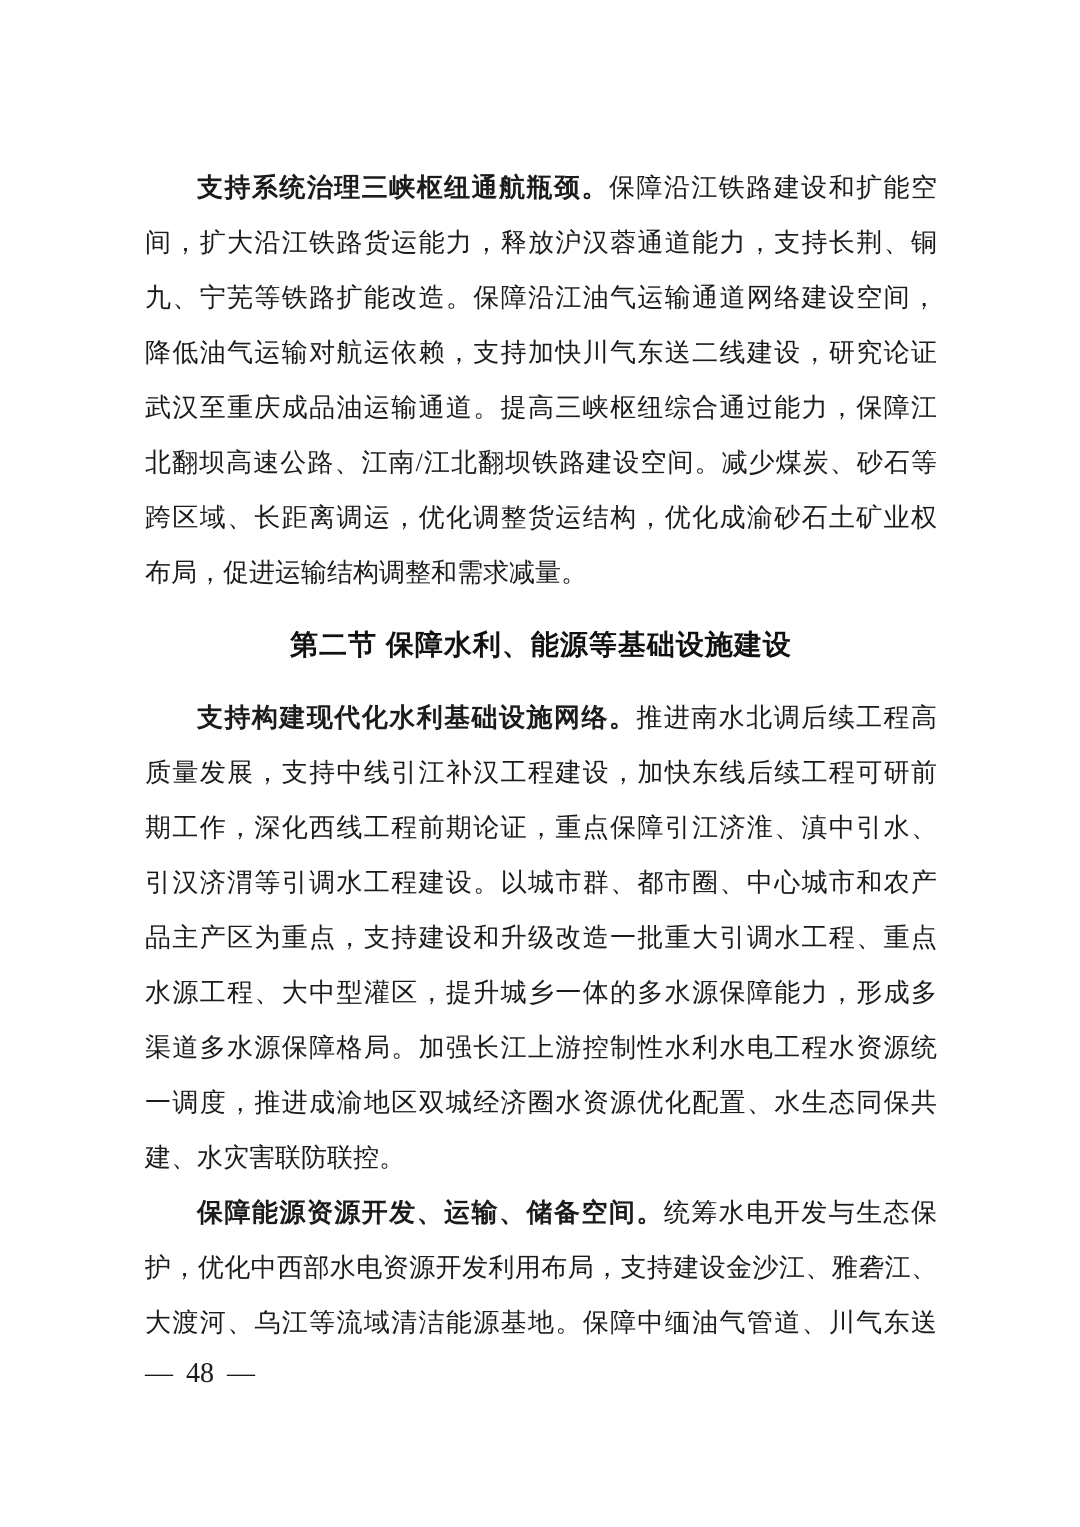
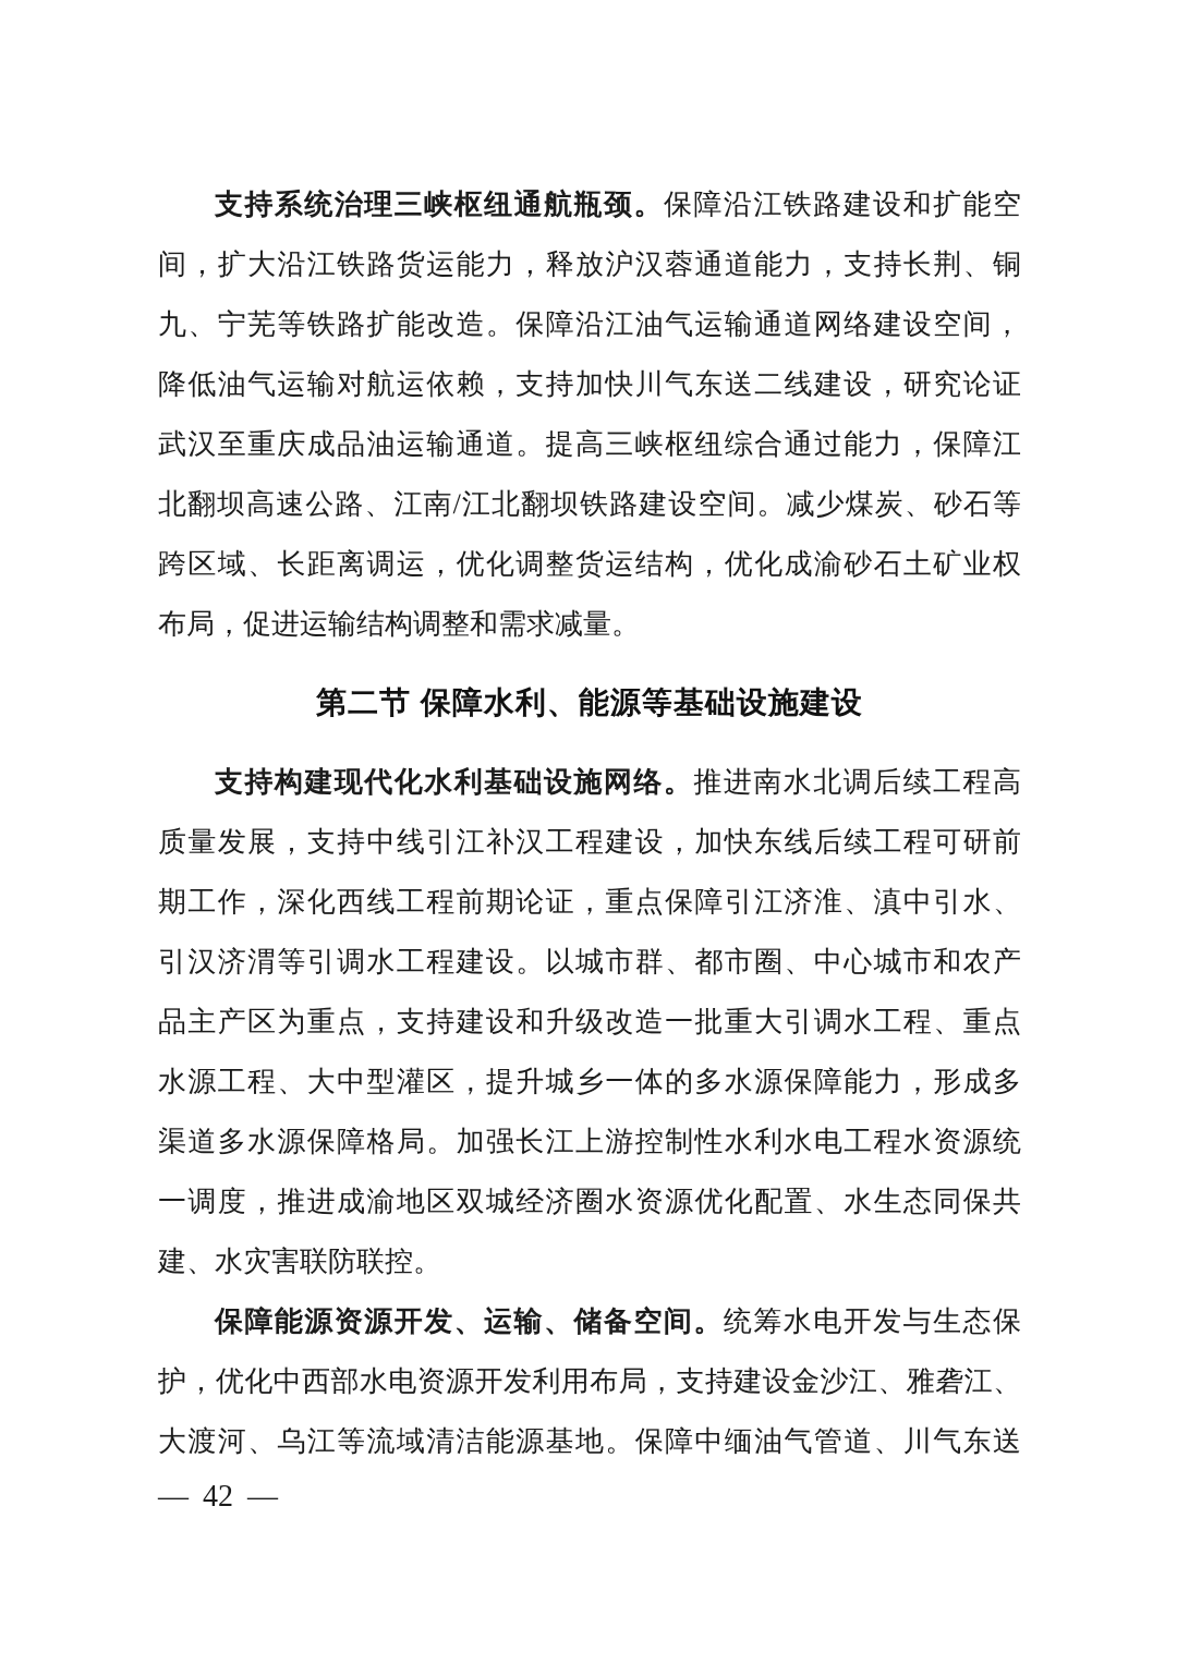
  支持系统治理三峡枢纽通航瓶颈。保障沿江铁路建设和扩能空
  间，扩大沿江铁路货运能力，释放沪汉蓉通道能力，支持长荆、铜
  九、宁芜等铁路扩能改造。保障沿江油气运输通道网络建设空间，
  降低油气运输对航运依赖，支持加快川气东送二线建设，研究论证
  武汉至重庆成品油运输通道。提高三峡枢纽综合通过能力，保障江
  北翻坝高速公路、江南/江北翻坝铁路建设空间。减少煤炭、砂石等
  跨区域、长距离调运，优化调整货运结构，优化成渝砂石土矿业权
  布局，促进运输结构调整和需求减量。
  第二节 保障水利、能源等基础设施建设
  支持构建现代化水利基础设施网络。推进南水北调后续工程高
  质量发展，支持中线引江补汉工程建设，加快东线后续工程可研前
  期工作，深化西线工程前期论证，重点保障引江济淮、滇中引水、
  引汉济渭等引调水工程建设。以城市群、都市圈、中心城市和农产
  品主产区为重点，支持建设和升级改造一批重大引调水工程、重点
  水源工程、大中型灌区，提升城乡一体的多水源保障能力，形成多
  渠道多水源保障格局。加强长江上游控制性水利水电工程水资源统
  一调度，推进成渝地区双城经济圈水资源优化配置、水生态同保共
  建、水灾害联防联控。
  保障能源资源开发、运输、储备空间。统筹水电开发与生态保
  护，优化中西部水电资源开发利用布局，支持建设金沙江、雅砻江、
  大渡河、乌江等流域清洁能源基地。保障中缅油气管道、川气东送
  —
- 48
+ 42
  —
